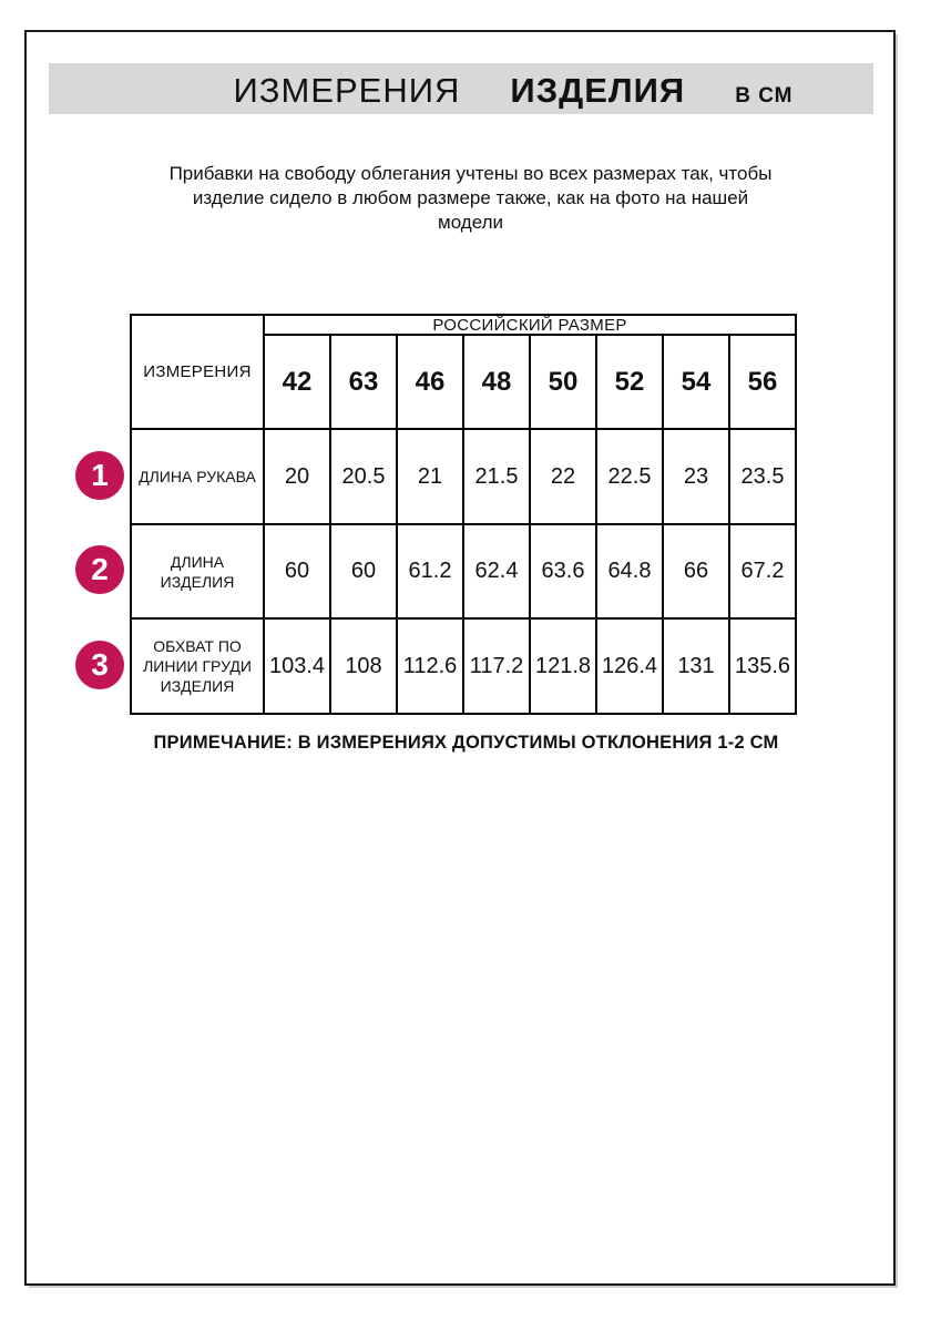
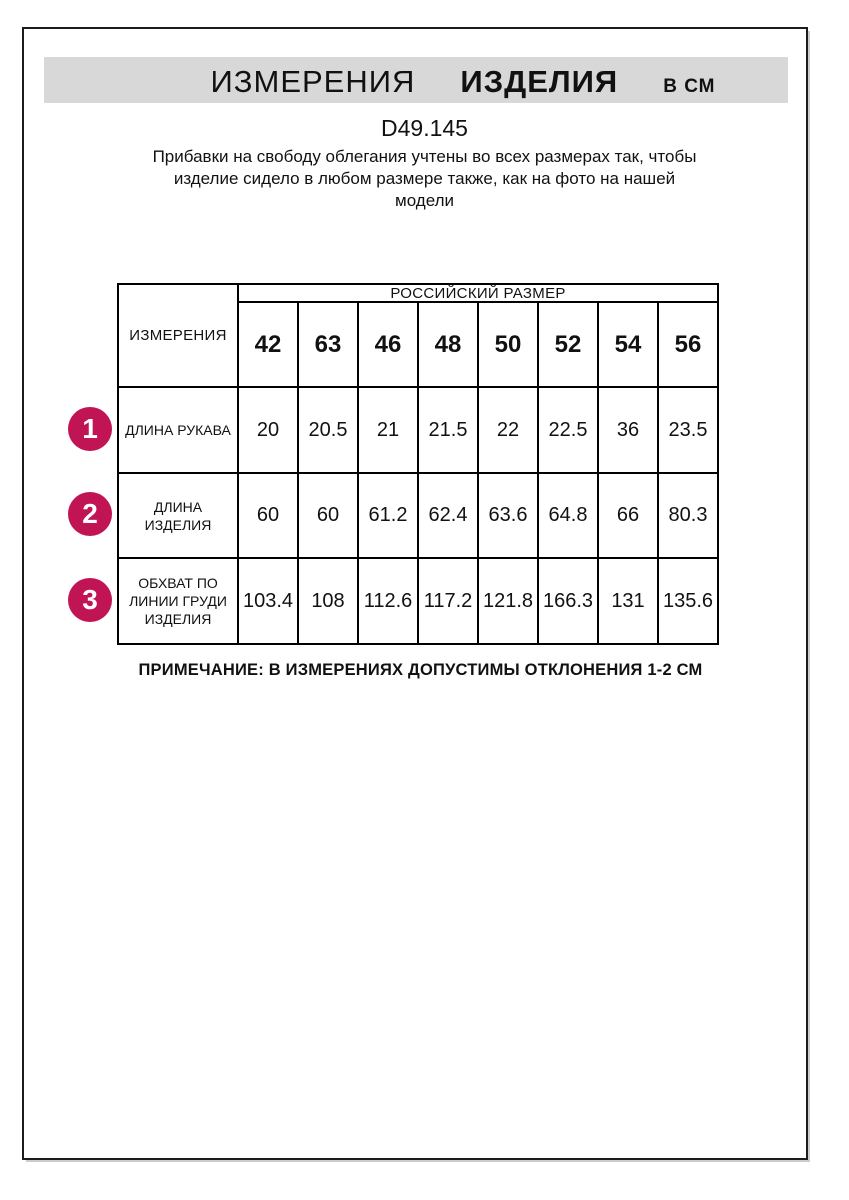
  ИЗМЕРЕНИЯ
  ИЗДЕЛИЯ
  В СМ
+ D49.145
  Прибавки на свободу облегания учтены во всех размерах так, чтобы
  изделие сидело в любом размере также, как на фото на нашей
  модели
  ИЗМЕРЕНИЯ	РОССИЙСКИЙ РАЗМЕР
  42	63	46	48	50	52	54	56
- ДЛИНА РУКАВА	20	20.5	21	21.5	22	22.5	23	23.5
+ ДЛИНА РУКАВА	20	20.5	21	21.5	22	22.5	36	23.5
- ДЛИНА ИЗДЕЛИЯ	60	60	61.2	62.4	63.6	64.8	66	67.2
+ ДЛИНА ИЗДЕЛИЯ	60	60	61.2	62.4	63.6	64.8	66	80.3
- ОБХВАТ ПО ЛИНИИ ГРУДИ ИЗДЕЛИЯ	103.4	108	112.6	117.2	121.8	126.4	131	135.6
+ ОБХВАТ ПО ЛИНИИ ГРУДИ ИЗДЕЛИЯ	103.4	108	112.6	117.2	121.8	166.3	131	135.6
  1
  2
  3
  ПРИМЕЧАНИЕ: В ИЗМЕРЕНИЯХ ДОПУСТИМЫ ОТКЛОНЕНИЯ 1-2 СМ
